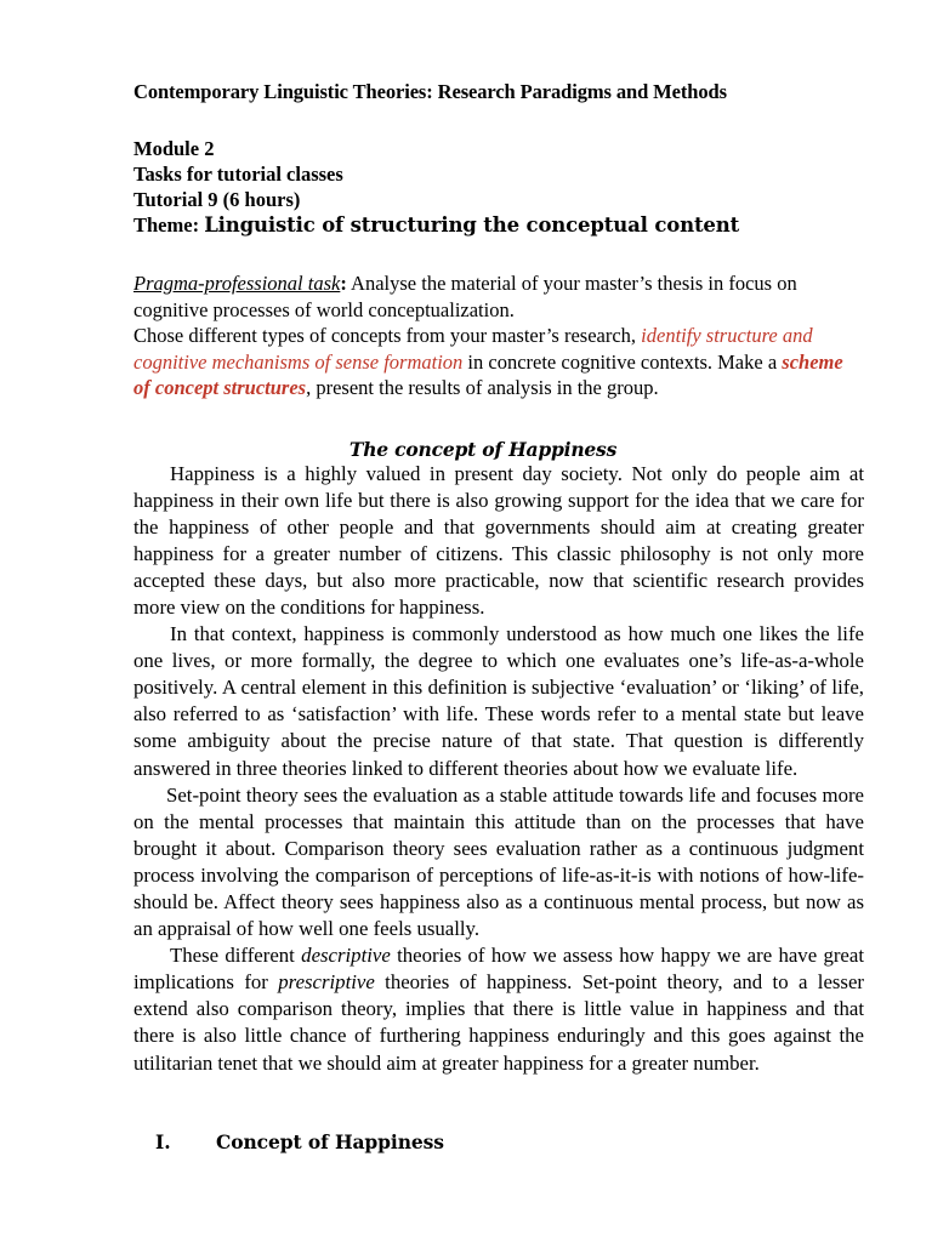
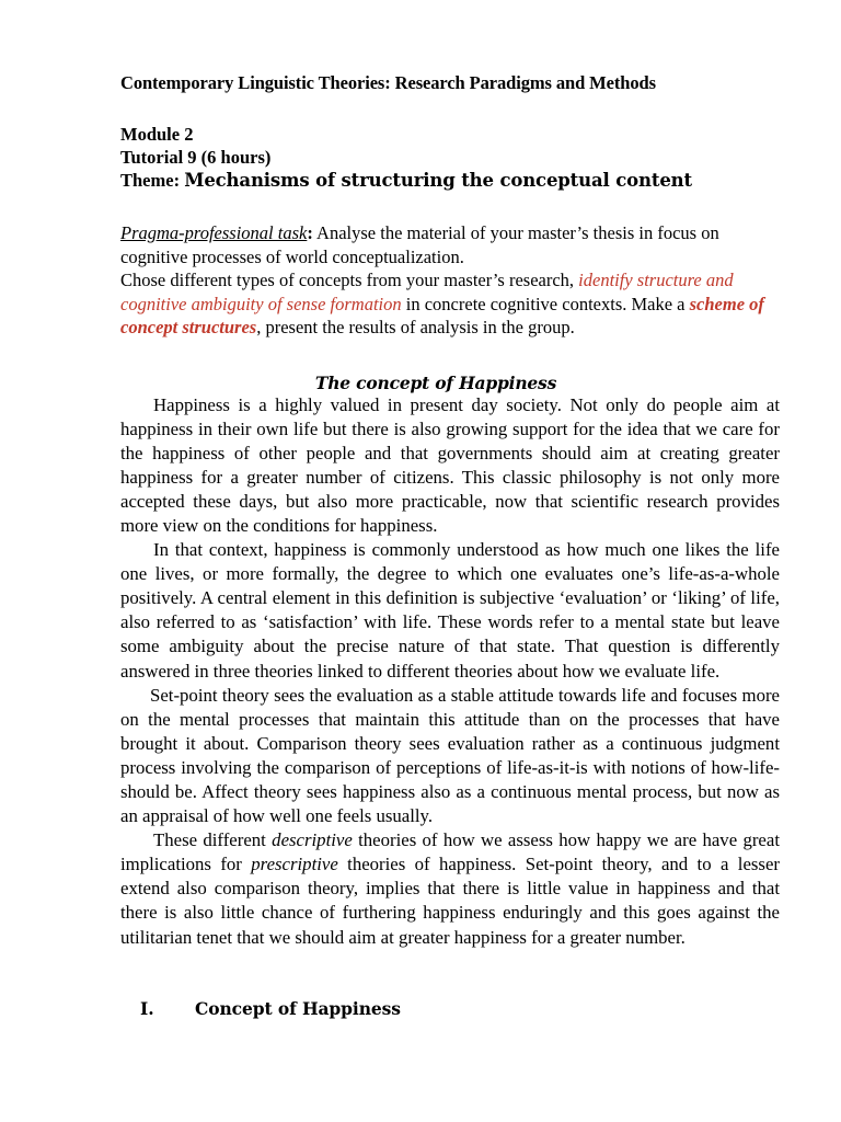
  Contemporary Linguistic Theories: Research Paradigms and Methods
  Module 2
- Tasks for tutorial classes
  Tutorial 9 (6 hours)
- Theme: Linguistic of structuring the conceptual content
+ Theme: Mechanisms of structuring the conceptual content
  Pragma-professional task: Analyse the material of your master’s thesis in focus on cognitive processes of world conceptualization.
- Chose different types of concepts from your master’s research, identify structure and cognitive mechanisms of sense formation in concrete cognitive contexts. Make a scheme of concept structures, present the results of analysis in the group.
+ Chose different types of concepts from your master’s research, identify structure and cognitive ambiguity of sense formation in concrete cognitive contexts. Make a scheme of concept structures, present the results of analysis in the group.
  The concept of Happiness
  Happiness is a highly valued in present day society. Not only do people aim at happiness in their own life but there is also growing support for the idea that we care for the happiness of other people and that governments should aim at creating greater happiness for a greater number of citizens. This classic philosophy is not only more accepted these days, but also more practicable, now that scientific research provides more view on the conditions for happiness.
  In that context, happiness is commonly understood as how much one likes the life one lives, or more formally, the degree to which one evaluates one’s life-as-a-whole positively. A central element in this definition is subjective ‘evaluation’ or ‘liking’ of life, also referred to as ‘satisfaction’ with life. These words refer to a mental state but leave some ambiguity about the precise nature of that state. That question is differently answered in three theories linked to different theories about how we evaluate life.
  Set-point theory sees the evaluation as a stable attitude towards life and focuses more on the mental processes that maintain this attitude than on the processes that have brought it about. Comparison theory sees evaluation rather as a continuous judgment process involving the comparison of perceptions of life-as-it-is with notions of how-life- should be. Affect theory sees happiness also as a continuous mental process, but now as an appraisal of how well one feels usually.
  These different descriptive theories of how we assess how happy we are have great implications for prescriptive theories of happiness. Set-point theory, and to a lesser extend also comparison theory, implies that there is little value in happiness and that there is also little chance of furthering happiness enduringly and this goes against the utilitarian tenet that we should aim at greater happiness for a greater number.
  I.
  Concept of Happiness
